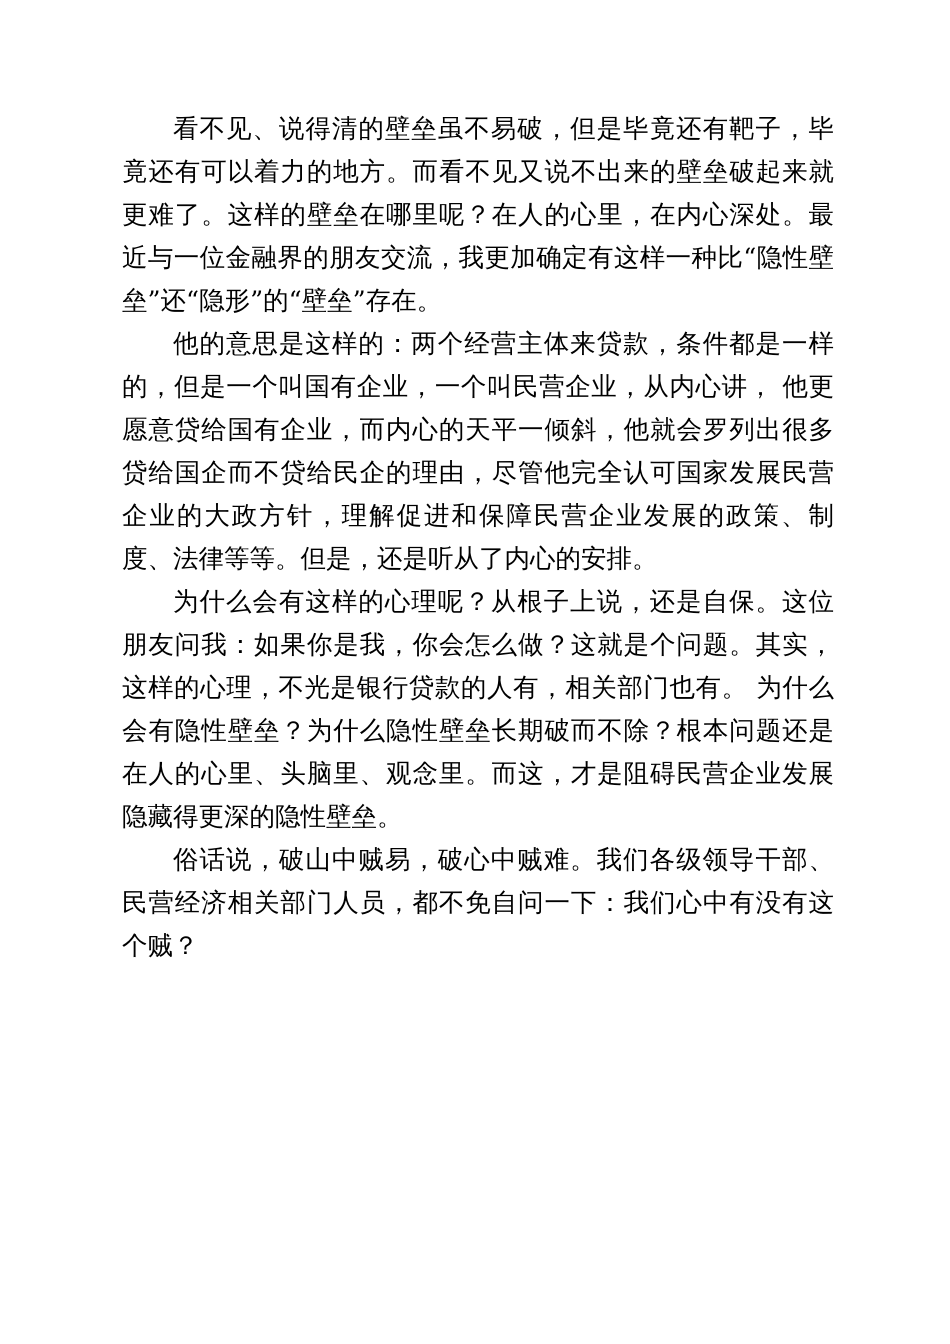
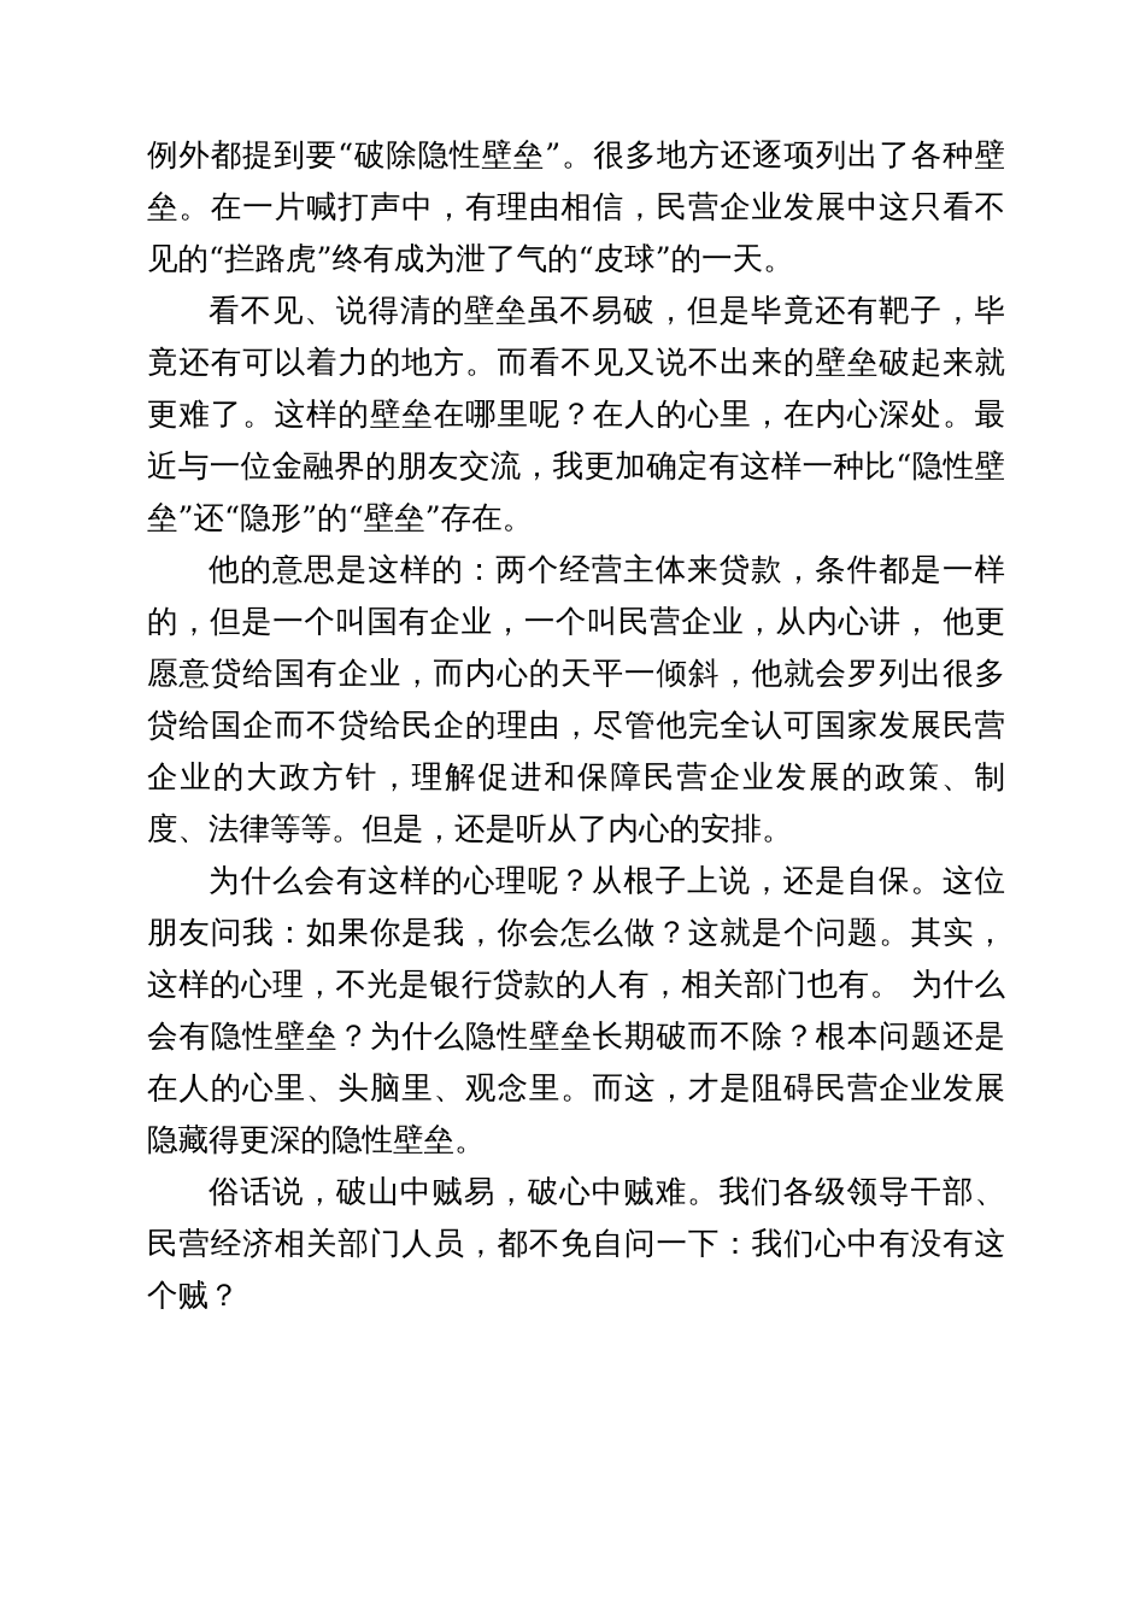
+ 例外都提到要“破除隐性壁垒”。很多地方还逐项列出了各种壁垒。在一片喊打声中，有理由相信，民营企业发展中这只看不见的“拦路虎”终有成为泄了气的“皮球”的一天。
  看不见、说得清的壁垒虽不易破，但是毕竟还有靶子，毕竟还有可以着力的地方。而看不见又说不出来的壁垒破起来就更难了。这样的壁垒在哪里呢？在人的心里，在内心深处。最近与一位金融界的朋友交流，我更加确定有这样一种比“隐性壁垒”还“隐形”的“壁垒”存在。
  他的意思是这样的：两个经营主体来贷款，条件都是一样的，但是一个叫国有企业，一个叫民营企业，从内心讲， 他更愿意贷给国有企业，而内心的天平一倾斜，他就会罗列出很多贷给国企而不贷给民企的理由，尽管他完全认可国家发展民营企业的大政方针，理解促进和保障民营企业发展的政策、制度、法律等等。但是，还是听从了内心的安排。
  为什么会有这样的心理呢？从根子上说，还是自保。这位朋友问我：如果你是我，你会怎么做？这就是个问题。其实，这样的心理，不光是银行贷款的人有，相关部门也有。 为什么会有隐性壁垒？为什么隐性壁垒长期破而不除？根本问题还是在人的心里、头脑里、观念里。而这，才是阻碍民营企业发展隐藏得更深的隐性壁垒。
  俗话说，破山中贼易，破心中贼难。我们各级领导干部、民营经济相关部门人员，都不免自问一下：我们心中有没有这个贼？
